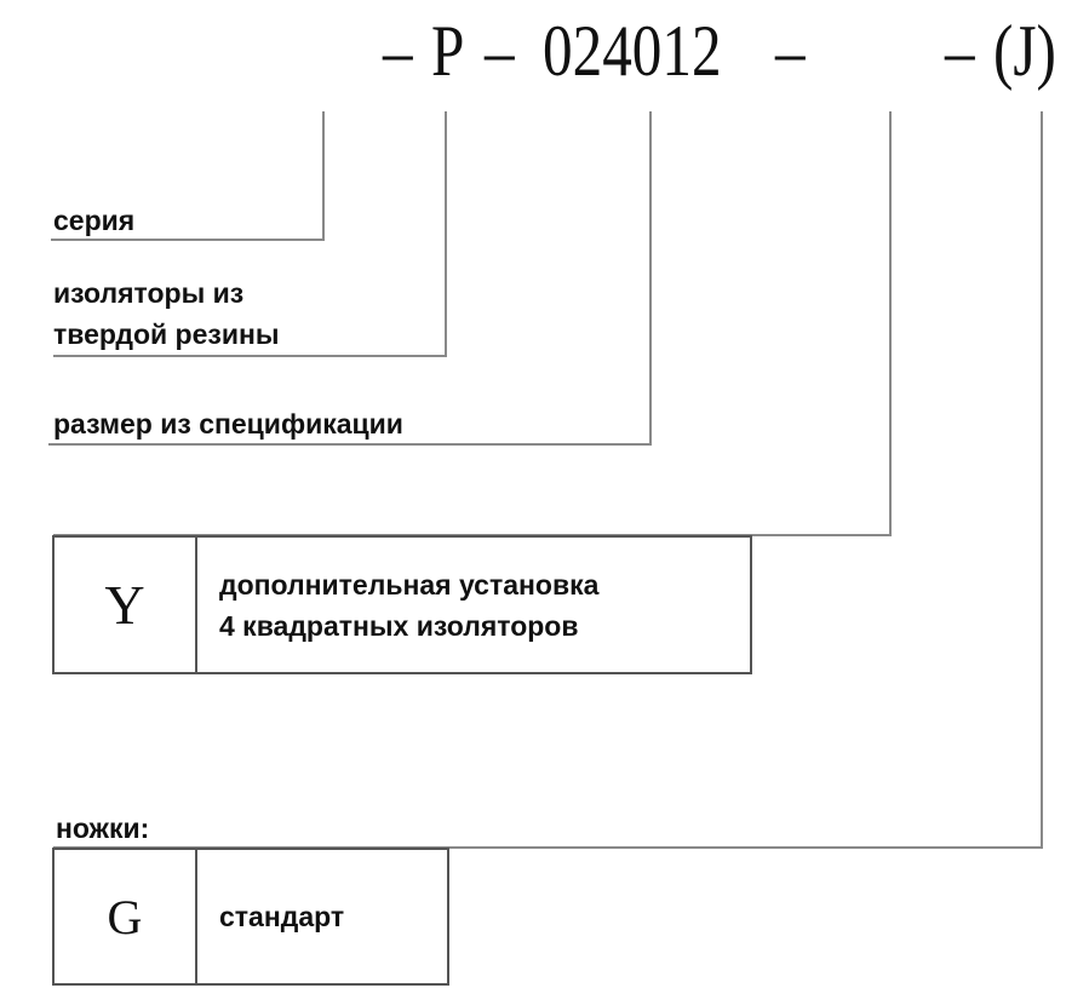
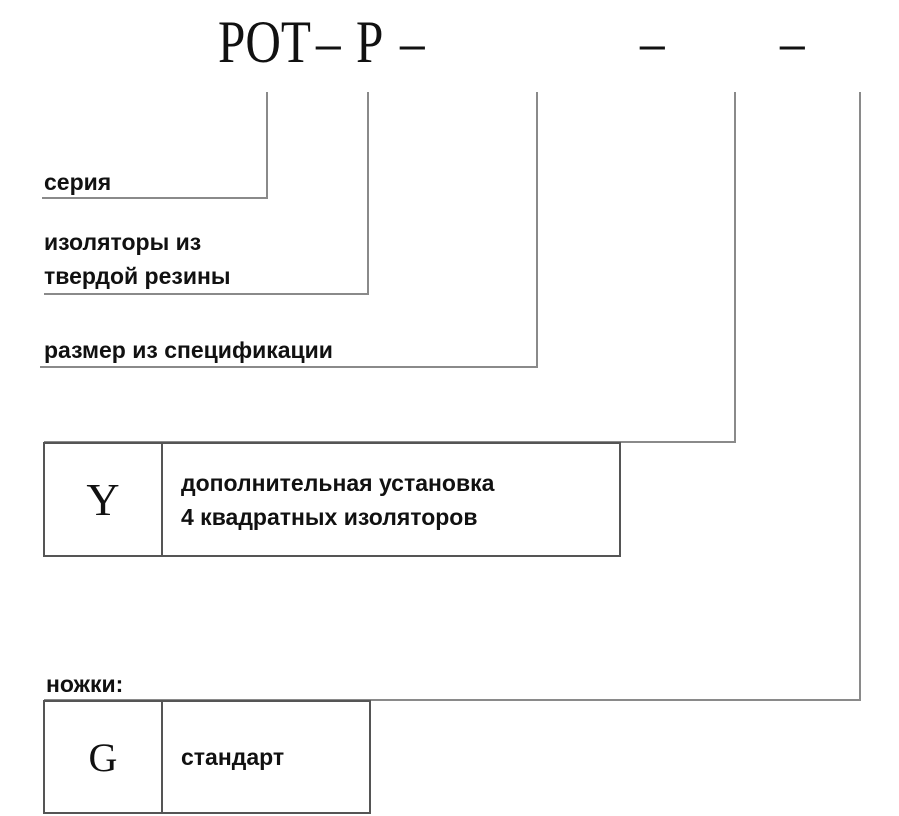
+ POT
  –
  P
  –
- 024012
  –
  –
- (J)
  серия
  изоляторы из
  твердой резины
  размер из спецификации
  Y	дополнительная установка 4 квадратных изоляторов
  ножки:
  G	стандарт
